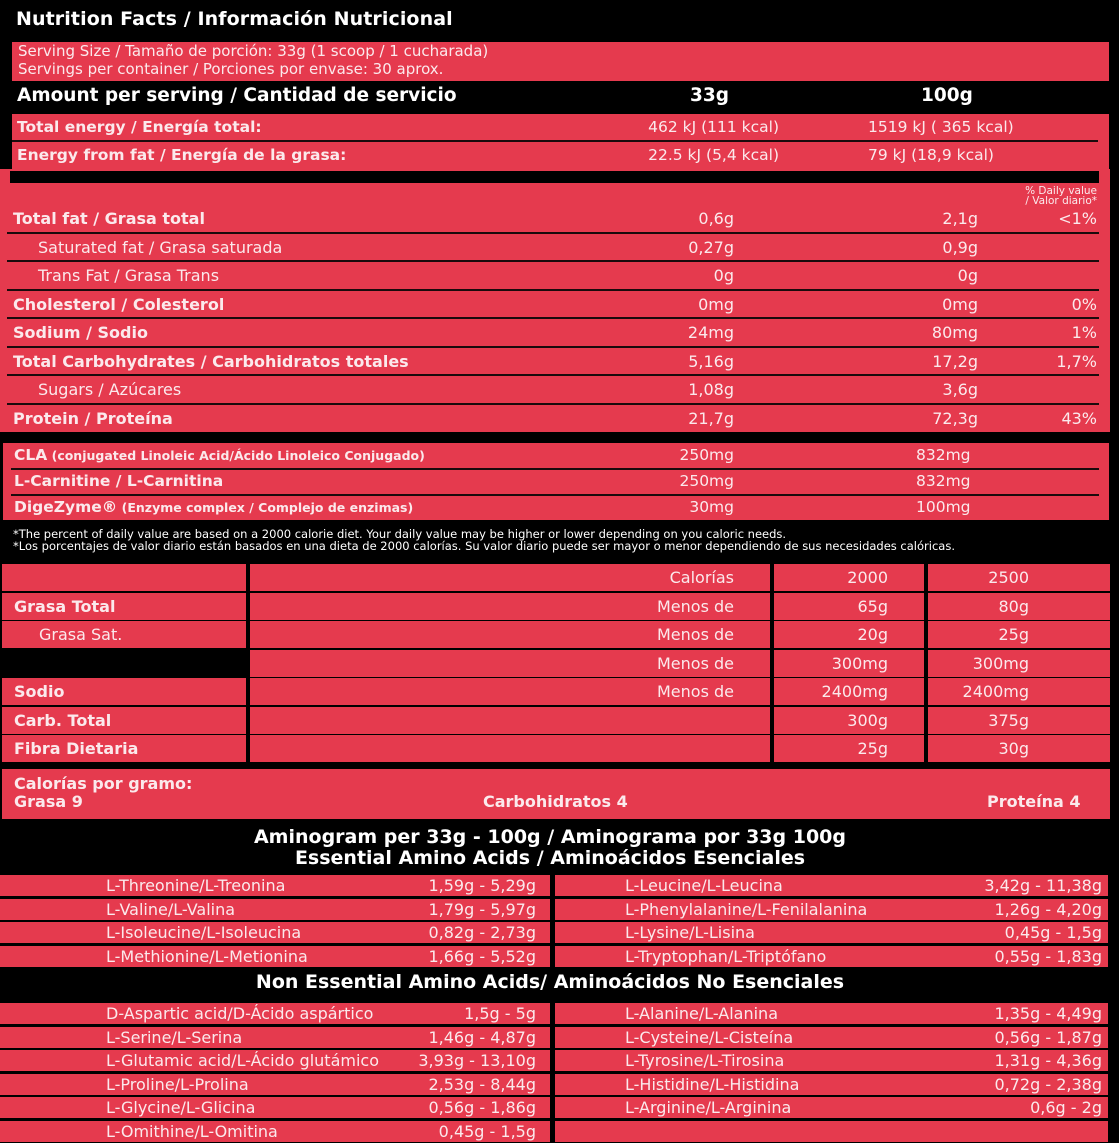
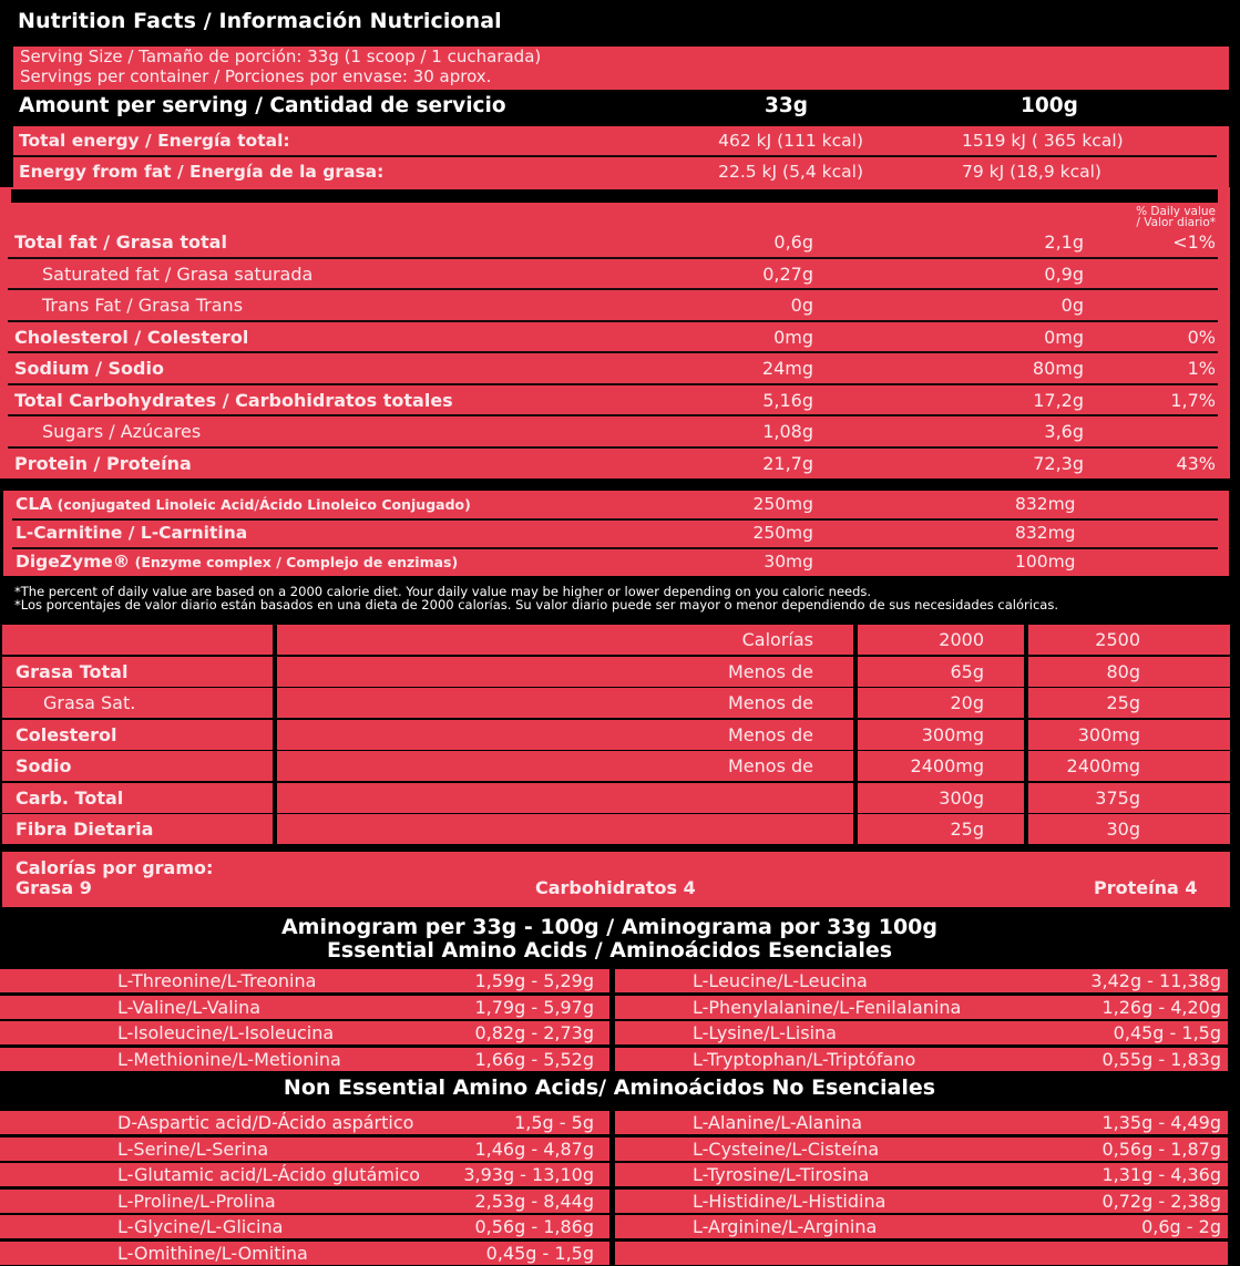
  Nutrition Facts / Información Nutricional
  Serving Size / Tamaño de porción: 33g (1 scoop / 1 cucharada)
  Servings per container / Porciones por envase: 30 aprox.
  Amount per serving / Cantidad de servicio
  33g
  100g
  Total energy / Energía total:
  462 kJ (111 kcal)
  1519 kJ ( 365 kcal)
  Energy from fat / Energía de la grasa:
  22.5 kJ (5,4 kcal)
  79 kJ (18,9 kcal)
  % Daily value
  / Valor diario*
  Total fat / Grasa total
  0,6g
  2,1g
  <1%
  Saturated fat / Grasa saturada
  0,27g
  0,9g
  Trans Fat / Grasa Trans
  0g
  0g
  Cholesterol / Colesterol
  0mg
  0mg
  0%
  Sodium / Sodio
  24mg
  80mg
  1%
  Total Carbohydrates / Carbohidratos totales
  5,16g
  17,2g
  1,7%
  Sugars / Azúcares
  1,08g
  3,6g
  Protein / Proteína
  21,7g
  72,3g
  43%
  CLA (conjugated Linoleic Acid/Ácido Linoleico Conjugado)
  250mg
  832mg
  L-Carnitine / L-Carnitina
  250mg
  832mg
  DigeZyme® (Enzyme complex / Complejo de enzimas)
  30mg
  100mg
  *The percent of daily value are based on a 2000 calorie diet. Your daily value may be higher or lower depending on you caloric needs.
  *Los porcentajes de valor diario están basados en una dieta de 2000 calorías. Su valor diario puede ser mayor o menor dependiendo de sus necesidades calóricas.
  Calorías
  2000
  2500
  Grasa Total
  Menos de
  65g
  80g
  Grasa Sat.
  Menos de
  20g
  25g
+ Colesterol
  Menos de
  300mg
  300mg
  Sodio
  Menos de
  2400mg
  2400mg
  Carb. Total
  300g
  375g
  Fibra Dietaria
  25g
  30g
  Calorías por gramo:
  Grasa 9
  Carbohidratos 4
  Proteína 4
  Aminogram per 33g - 100g / Aminograma por 33g 100g
  Essential Amino Acids / Aminoácidos Esenciales
  Non Essential Amino Acids/ Aminoácidos No Esenciales
  L-Threonine/L-Treonina
  1,59g - 5,29g
  L-Valine/L-Valina
  1,79g - 5,97g
  L-Isoleucine/L-Isoleucina
  0,82g - 2,73g
  L-Methionine/L-Metionina
  1,66g - 5,52g
  L-Leucine/L-Leucina
  3,42g - 11,38g
  L-Phenylalanine/L-Fenilalanina
  1,26g - 4,20g
  L-Lysine/L-Lisina
  0,45g - 1,5g
  L-Tryptophan/L-Triptófano
  0,55g - 1,83g
  D-Aspartic acid/D-Ácido aspártico
  1,5g - 5g
  L-Serine/L-Serina
  1,46g - 4,87g
  L-Glutamic acid/L-Ácido glutámico
  3,93g - 13,10g
  L-Proline/L-Prolina
  2,53g - 8,44g
  L-Glycine/L-Glicina
  0,56g - 1,86g
  L-Omithine/L-Omitina
  0,45g - 1,5g
  L-Alanine/L-Alanina
  1,35g - 4,49g
  L-Cysteine/L-Cisteína
  0,56g - 1,87g
  L-Tyrosine/L-Tirosina
  1,31g - 4,36g
  L-Histidine/L-Histidina
  0,72g - 2,38g
  L-Arginine/L-Arginina
  0,6g - 2g
